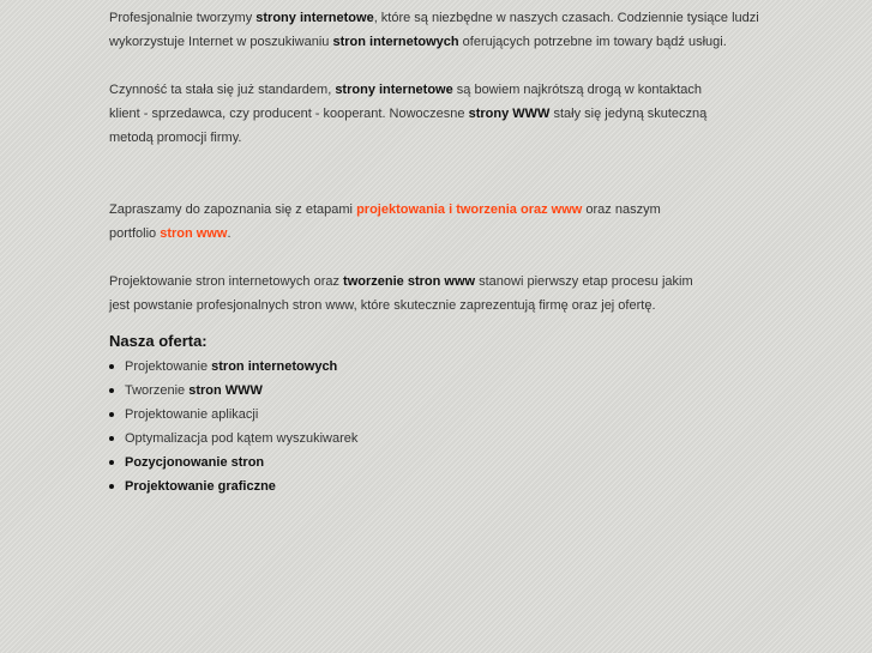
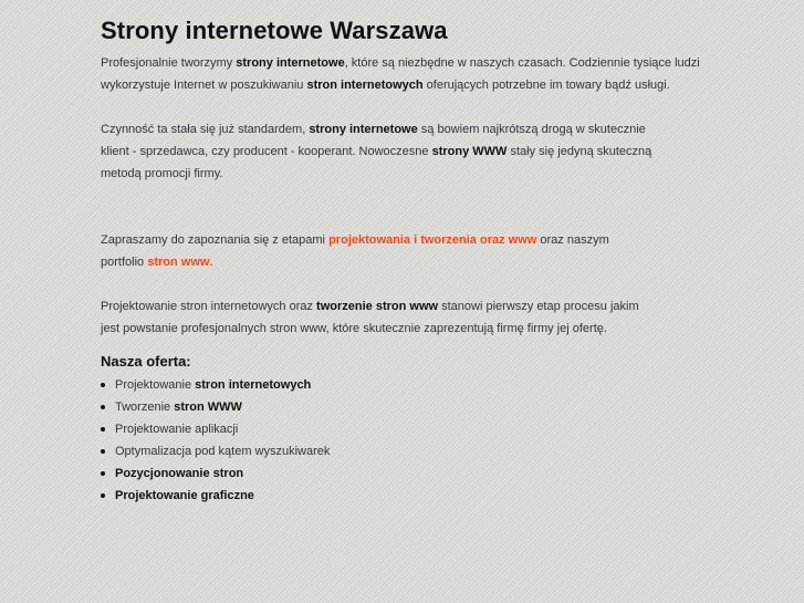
+ Strony internetowe Warszawa
  Profesjonalnie tworzymy strony internetowe, które są niezbędne w naszych czasach. Codziennie tysiące ludzi
  wykorzystuje Internet w poszukiwaniu stron internetowych oferujących potrzebne im towary bądź usługi.
- Czynność ta stała się już standardem, strony internetowe są bowiem najkrótszą drogą w kontaktach
+ Czynność ta stała się już standardem, strony internetowe są bowiem najkrótszą drogą w skutecznie
  klient - sprzedawca, czy producent - kooperant. Nowoczesne strony WWW stały się jedyną skuteczną
  metodą promocji firmy.
  Zapraszamy do zapoznania się z etapami projektowania i tworzenia oraz www oraz naszym
  portfolio stron www.
  Projektowanie stron internetowych oraz tworzenie stron www stanowi pierwszy etap procesu jakim
- jest powstanie profesjonalnych stron www, które skutecznie zaprezentują firmę oraz jej ofertę.
+ jest powstanie profesjonalnych stron www, które skutecznie zaprezentują firmę firmy jej ofertę.
  Nasza oferta:
  Projektowanie stron internetowych
  Tworzenie stron WWW
  Projektowanie aplikacji
  Optymalizacja pod kątem wyszukiwarek
  Pozycjonowanie stron
  Projektowanie graficzne
